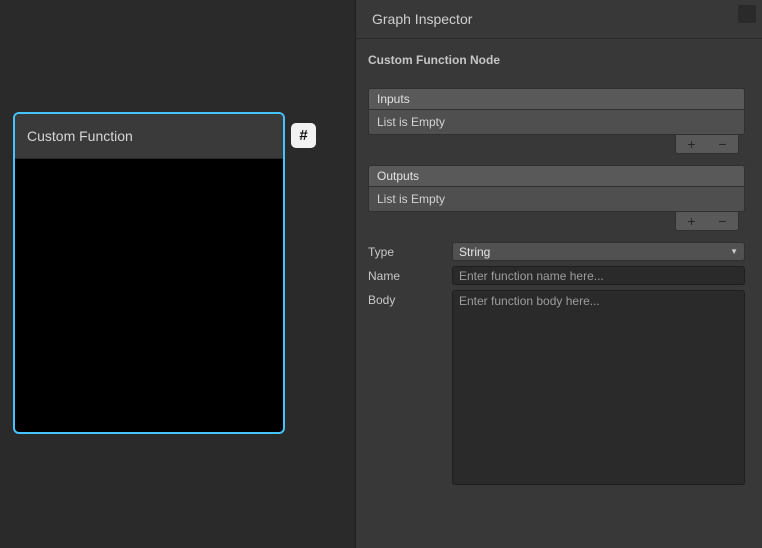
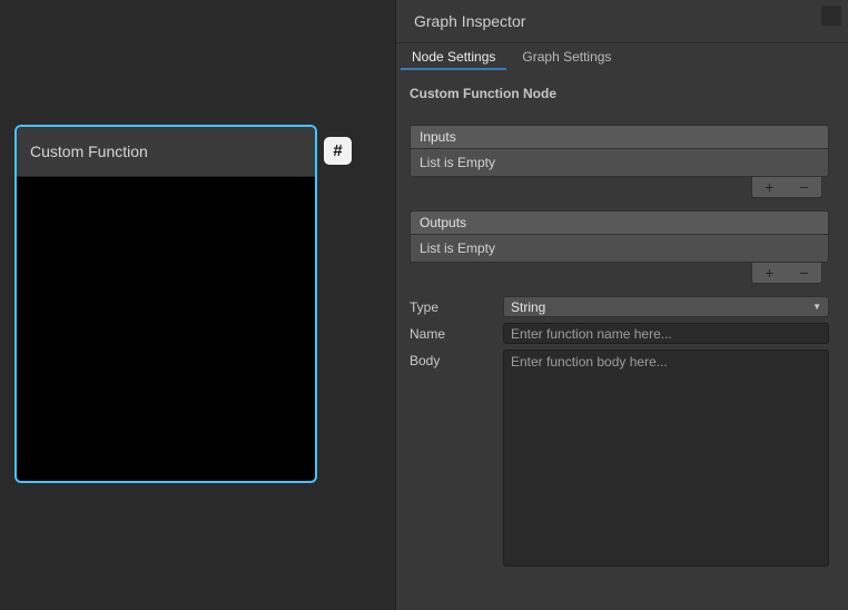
  Custom Function
  #
  Graph Inspector
+ Node Settings
+ Graph Settings
  Custom Function Node
  Inputs
  List is Empty
  +
  −
  Outputs
  List is Empty
  +
  −
  Type
  String
  ▼
  Name
  Enter function name here...
  Body
  Enter function body here...
